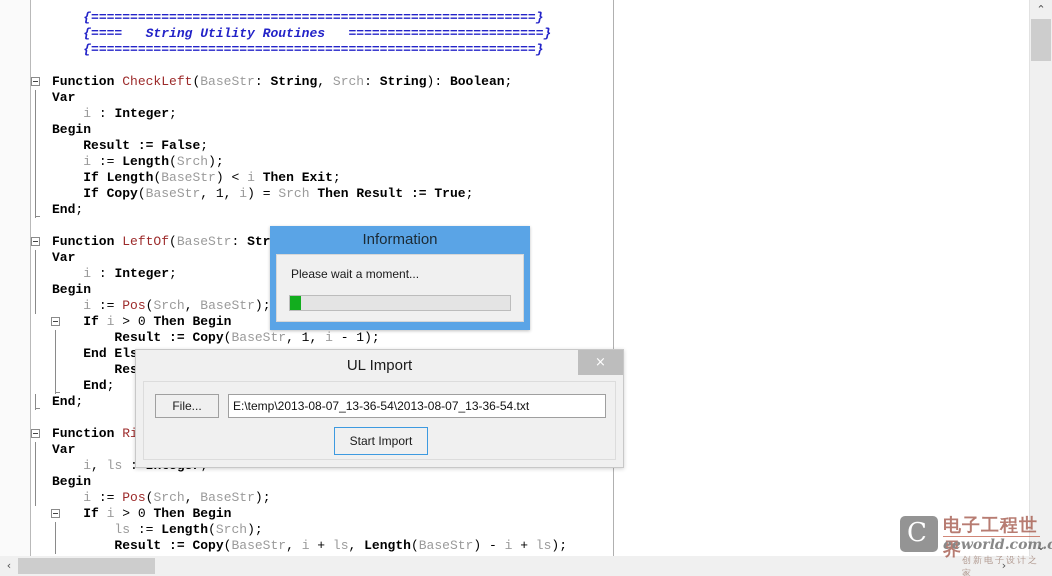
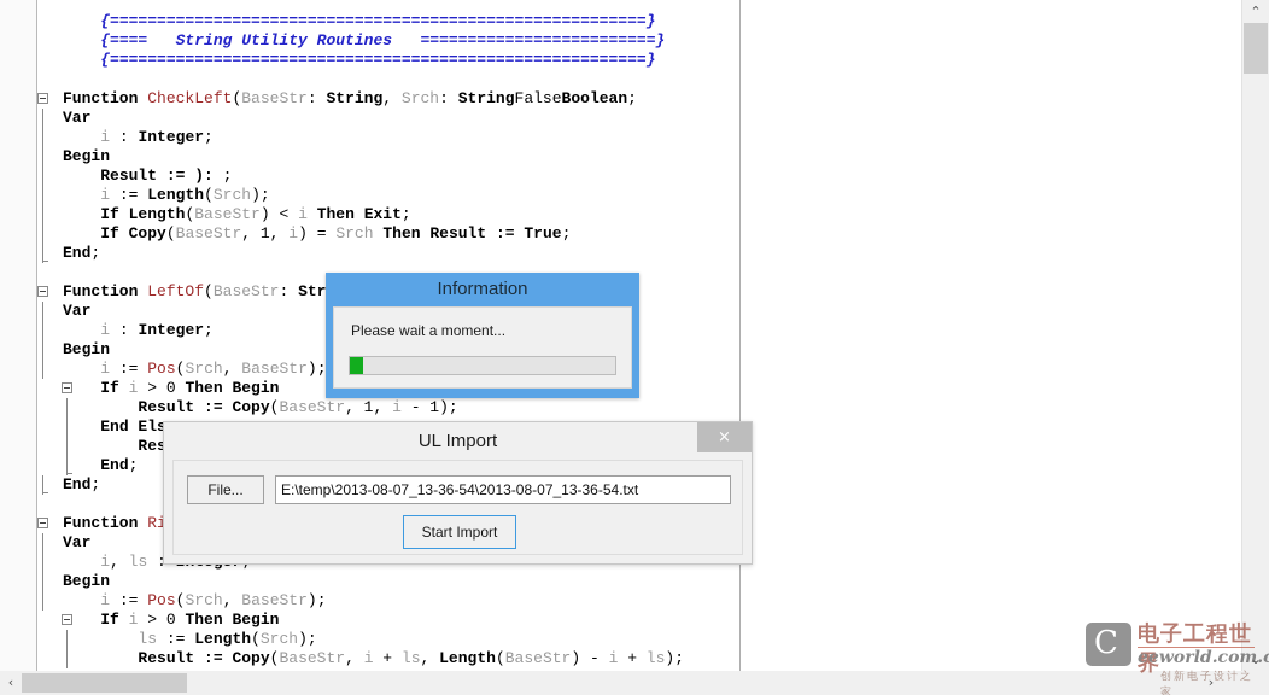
  {=========================================================}
  {==== String Utility Routines =========================}
  {=========================================================}
- Function CheckLeft(BaseStr: String, Srch: String): Boolean;
+ Function CheckLeft(BaseStr: String, Srch: StringFalseBoolean;
  Var
  i : Integer;
  Begin
- Result := False;
+ Result := ): ;
  i := Length(Srch);
  If Length(BaseStr) < i Then Exit;
  If Copy(BaseStr, 1, i) = Srch Then Result := True;
  End;
  Function LeftOf(BaseStr: Str
  Var
  i : Integer;
  Begin
  i := Pos(Srch, BaseStr);
  If i > 0 Then Begin
  Result := Copy(BaseStr, 1, i - 1);
  End Els
  Res
  End;
  End;
  Function Ri
  Var
  Begin
  i := Pos(Srch, BaseStr);
  If i > 0 Then Begin
  ls := Length(Srch);
  Result := Copy(BaseStr, i + ls, Length(BaseStr) - i + ls);
  ⌃
  ⌄
  ‹
  ›
  Information
  Please wait a moment...
  UL Import
  ×
  File...
  E:\temp\2013-08-07_13-36-54\2013-08-07_13-36-54.txt
  Start Import
  电子工程世界
  eeworld.com.c
  创新电子设计之家
